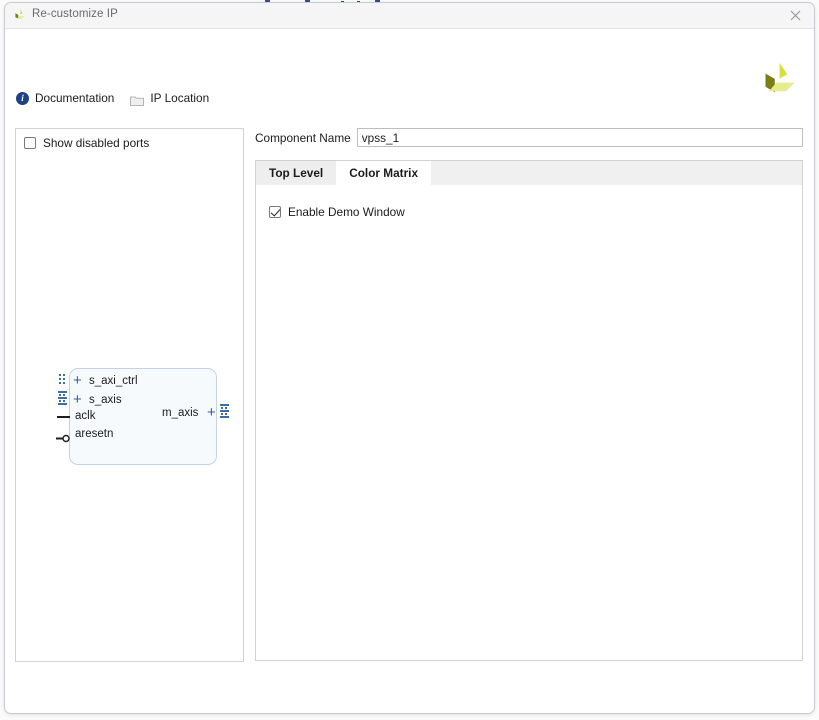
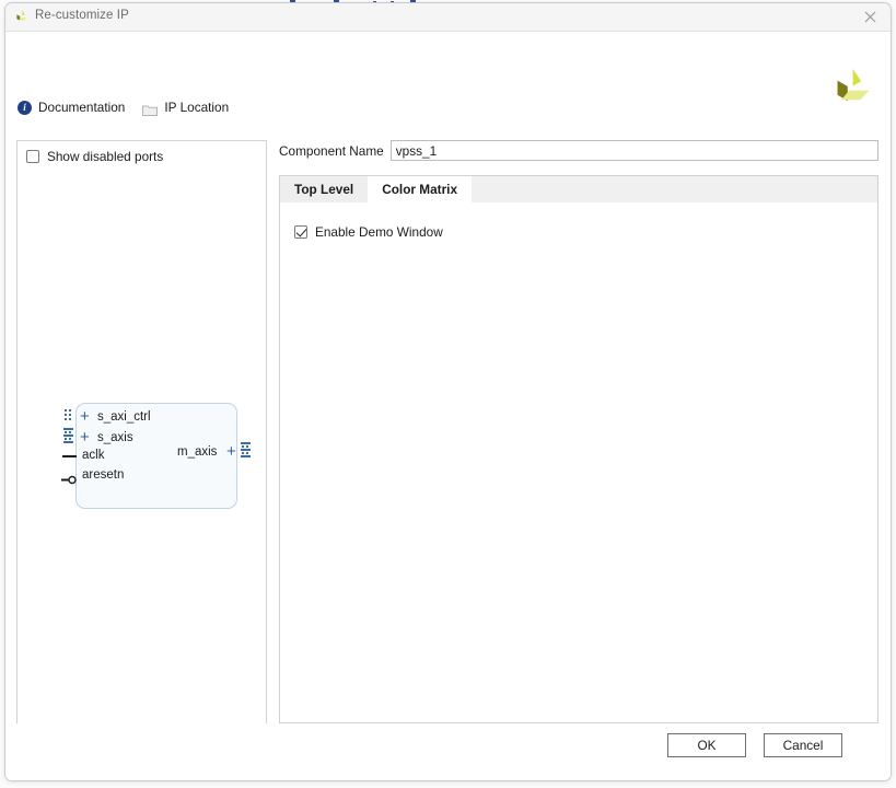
  Re-customize IP
  i
  Documentation
  IP Location
  Show disabled ports
  +
  s_axi_ctrl
  +
  s_axis
  aclk
  aresetn
  m_axis
  +
  Component Name
  vpss_1
  Top Level
  Color Matrix
  Enable Demo Window
+ OK
+ Cancel
